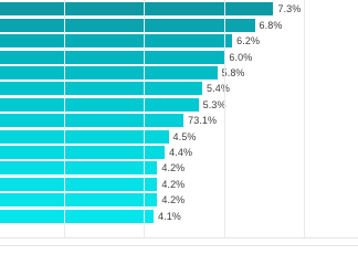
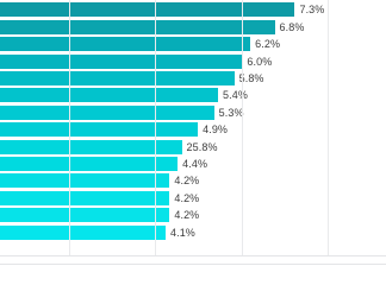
  7.3%
  6.8%
  6.2%
  6.0%
  .8%
  5.4
  5.3%
- 73.1%
+ 4.9%
- 4.5%
+ 25.8%
  4.4%
  4.2%
  4.2%
  4.2%
  4.1%
